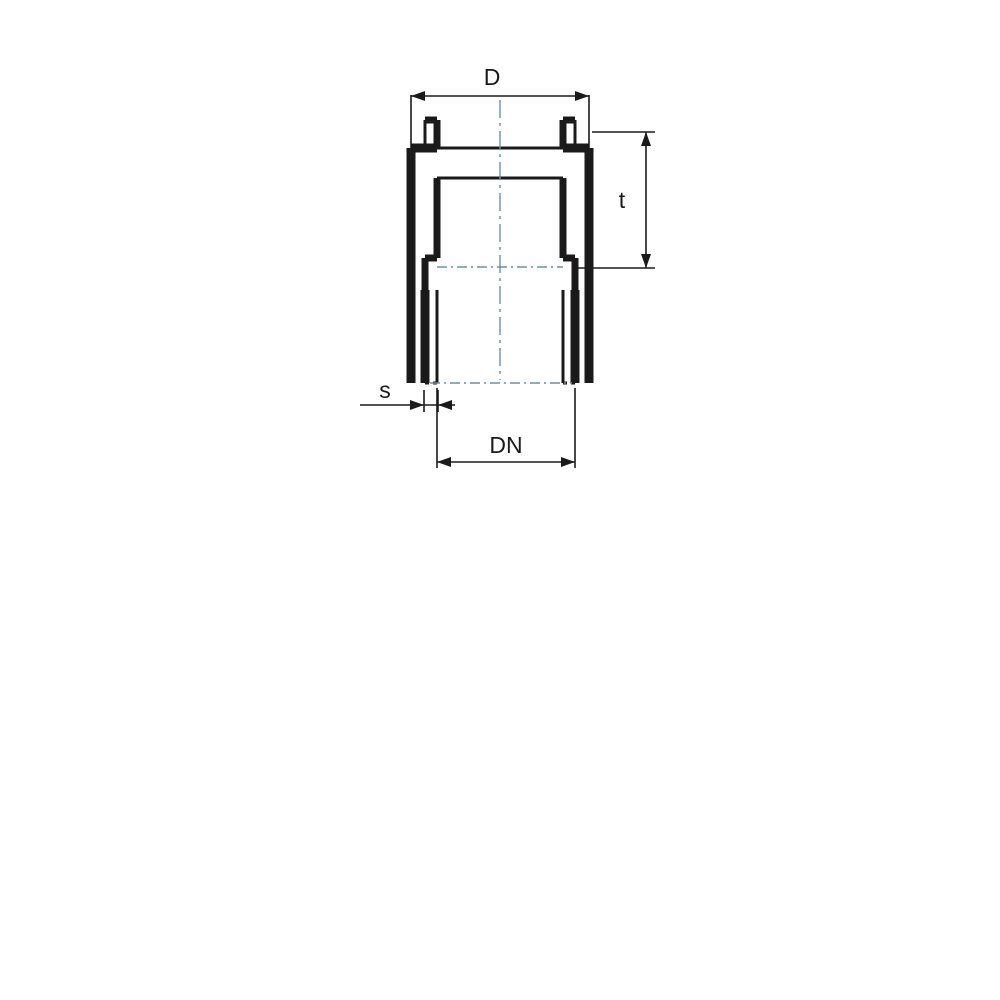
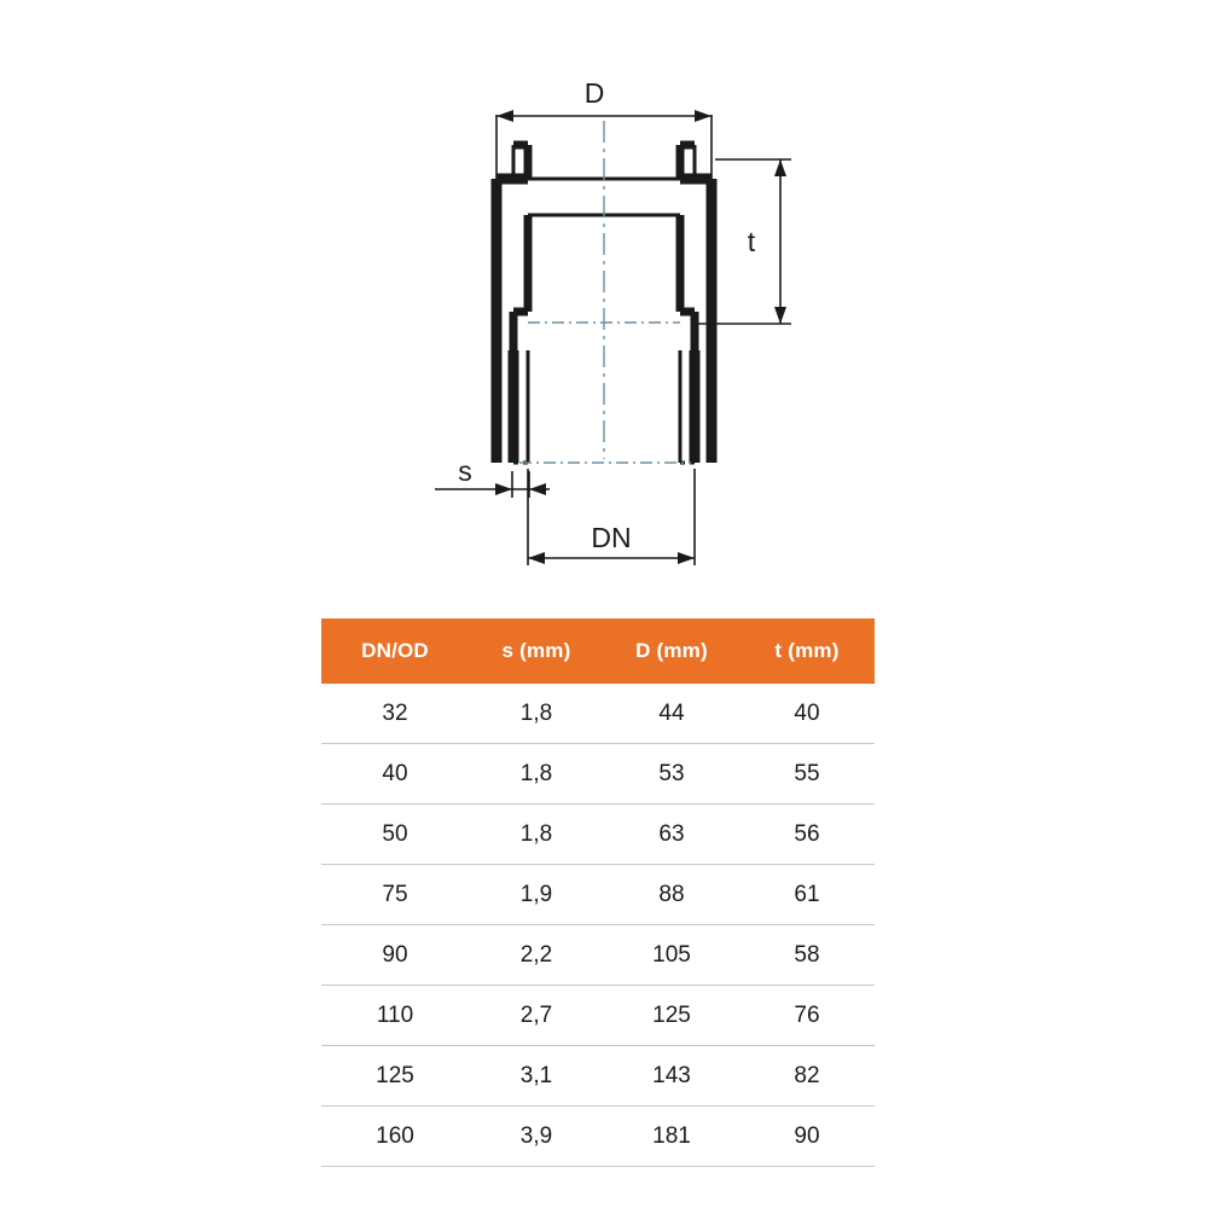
  D
  t
  s
  DN
+ DN/OD	s (mm)	D (mm)	t (mm)
+ 32	1,8	44	40
+ 40	1,8	53	55
+ 50	1,8	63	56
+ 75	1,9	88	61
+ 90	2,2	105	58
+ 110	2,7	125	76
+ 125	3,1	143	82
+ 160	3,9	181	90
